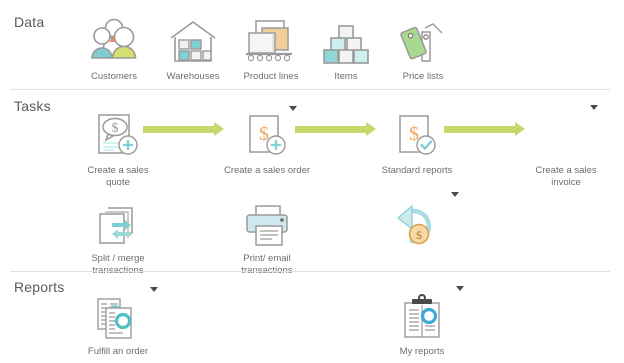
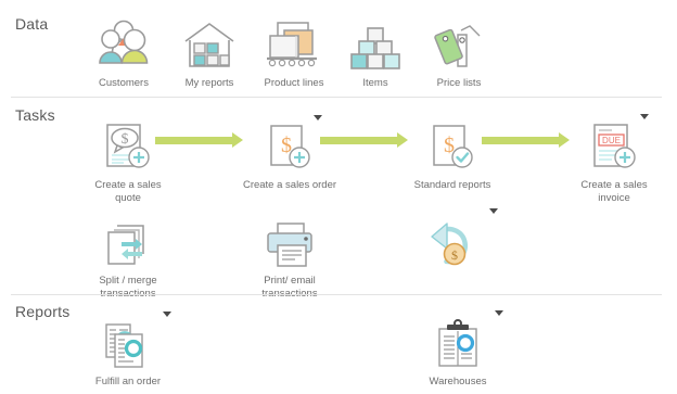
  Data
  Customers
- Warehouses
+ My reports
  Product lines
  Items
  Price lists
  Tasks
  $
  Create a sales
  quote
  $
  Create a sales order
  $
  Standard reports
+ DUE
  Create a sales
  invoice
  Split / merge
  Print/ email
  $
  Reports
  Fulfill an order
- My reports
+ Warehouses
